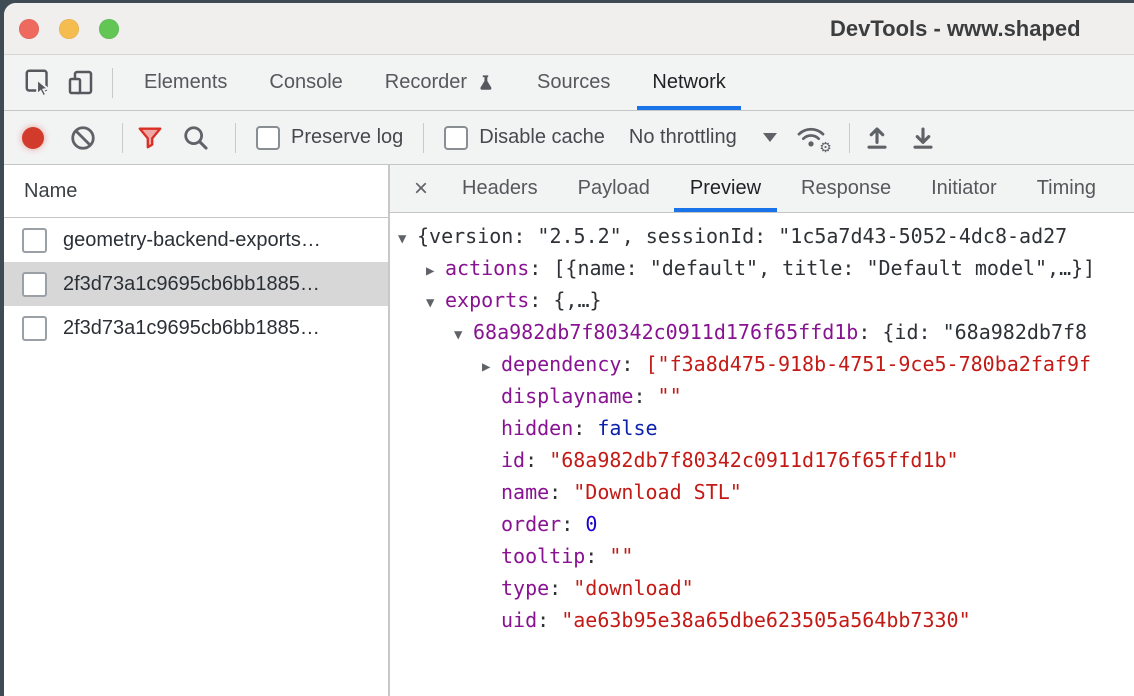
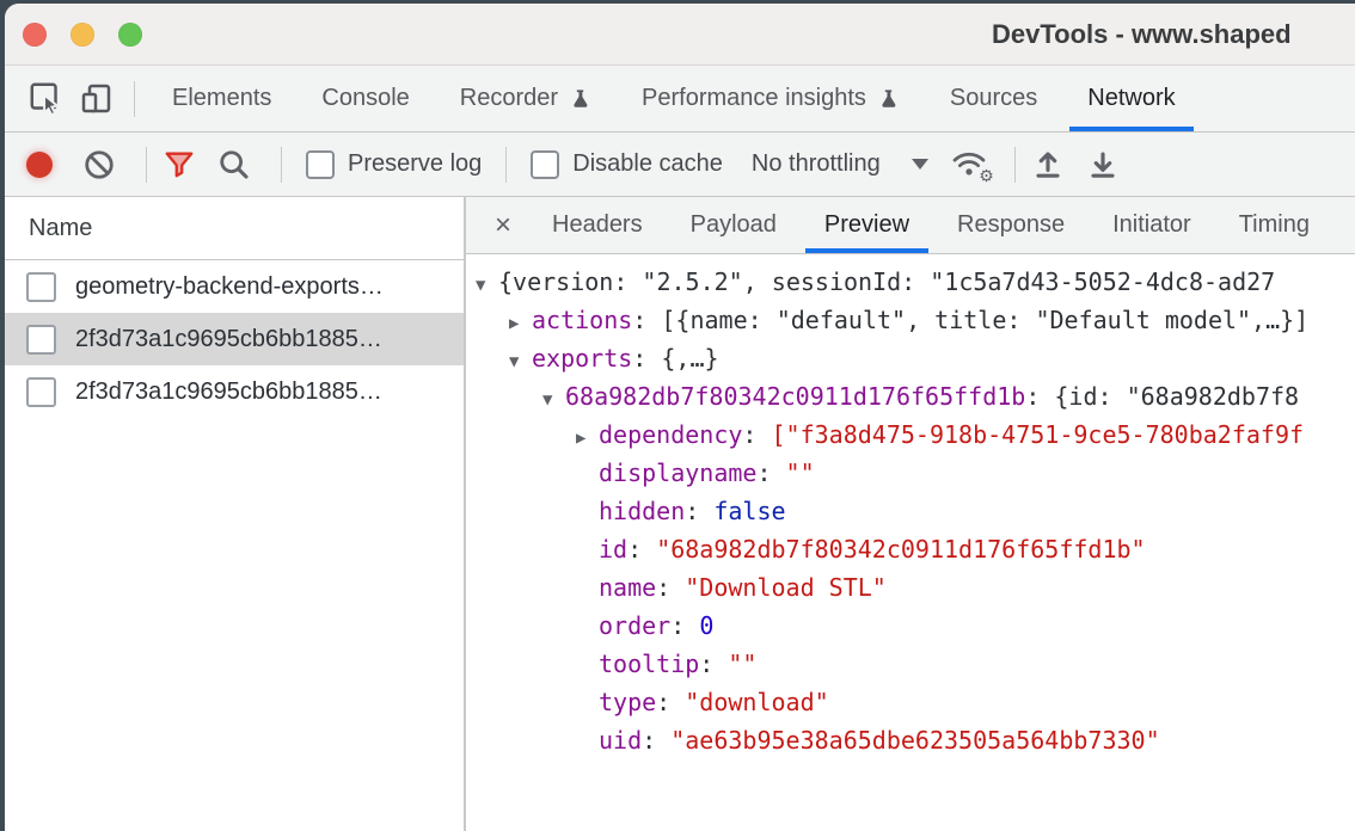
  DevTools - www.shaped
  Elements
  Console
  Recorder
+ Performance insights
  Sources
  Network
  Preserve log
  Disable cache
  No throttling
  ⚙
  Name
  geometry-backend-exports…
  2f3d73a1c9695cb6bb1885…
  2f3d73a1c9695cb6bb1885…
  ×
  Headers
  Payload
  Preview
  Response
  Initiator
  Timing
  ▼ {version: "2.5.2", sessionId: "1c5a7d43-5052-4dc8-ad27
  ▶ actions: [{name: "default", title: "Default model",…}]
  ▼ exports: {,…}
  ▼ 68a982db7f80342c0911d176f65ffd1b: {id: "68a982db7f8
  ▶ dependency: ["f3a8d475-918b-4751-9ce5-780ba2faf9f
  displayname: ""
  hidden: false
  id: "68a982db7f80342c0911d176f65ffd1b"
  name: "Download STL"
  order: 0
  tooltip: ""
  type: "download"
  uid: "ae63b95e38a65dbe623505a564bb7330"
